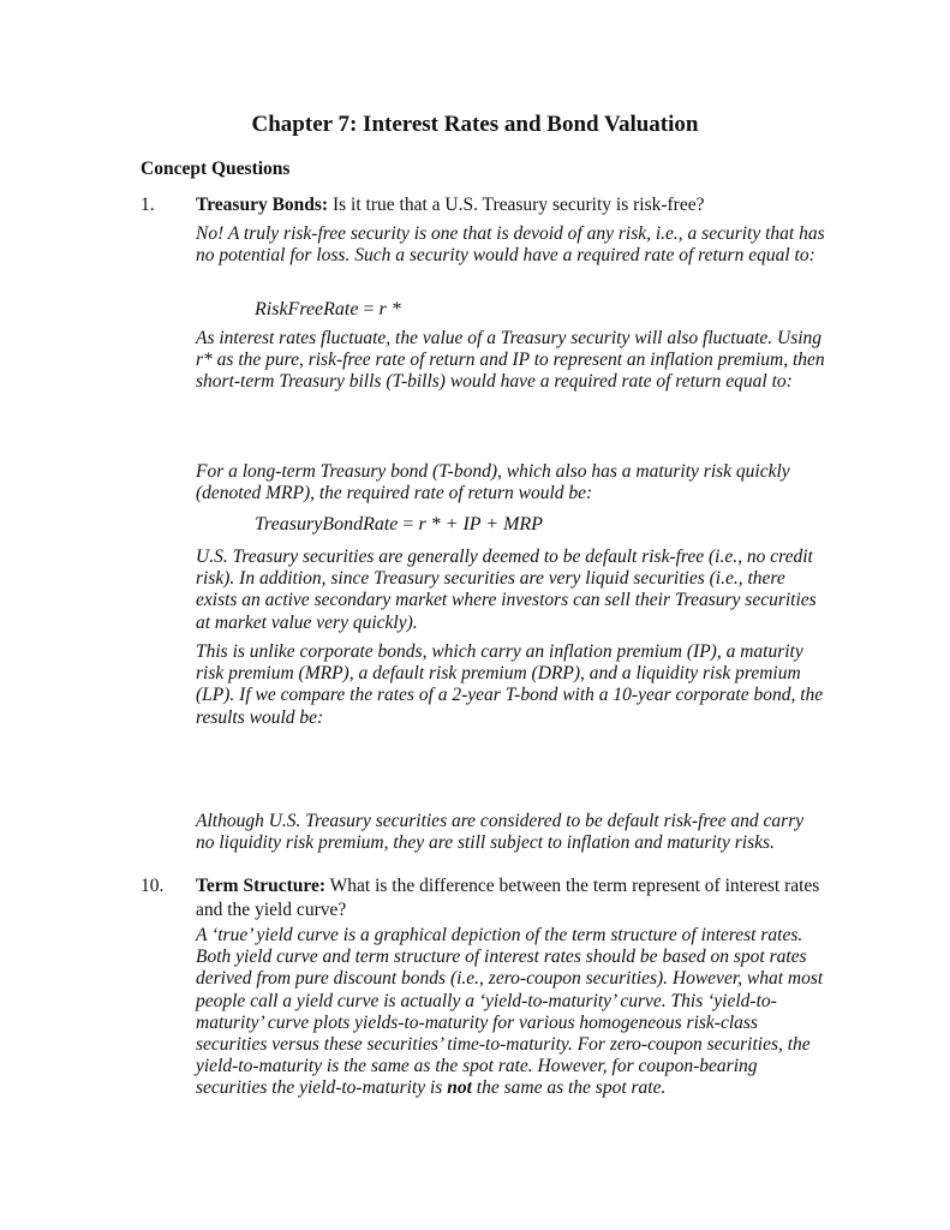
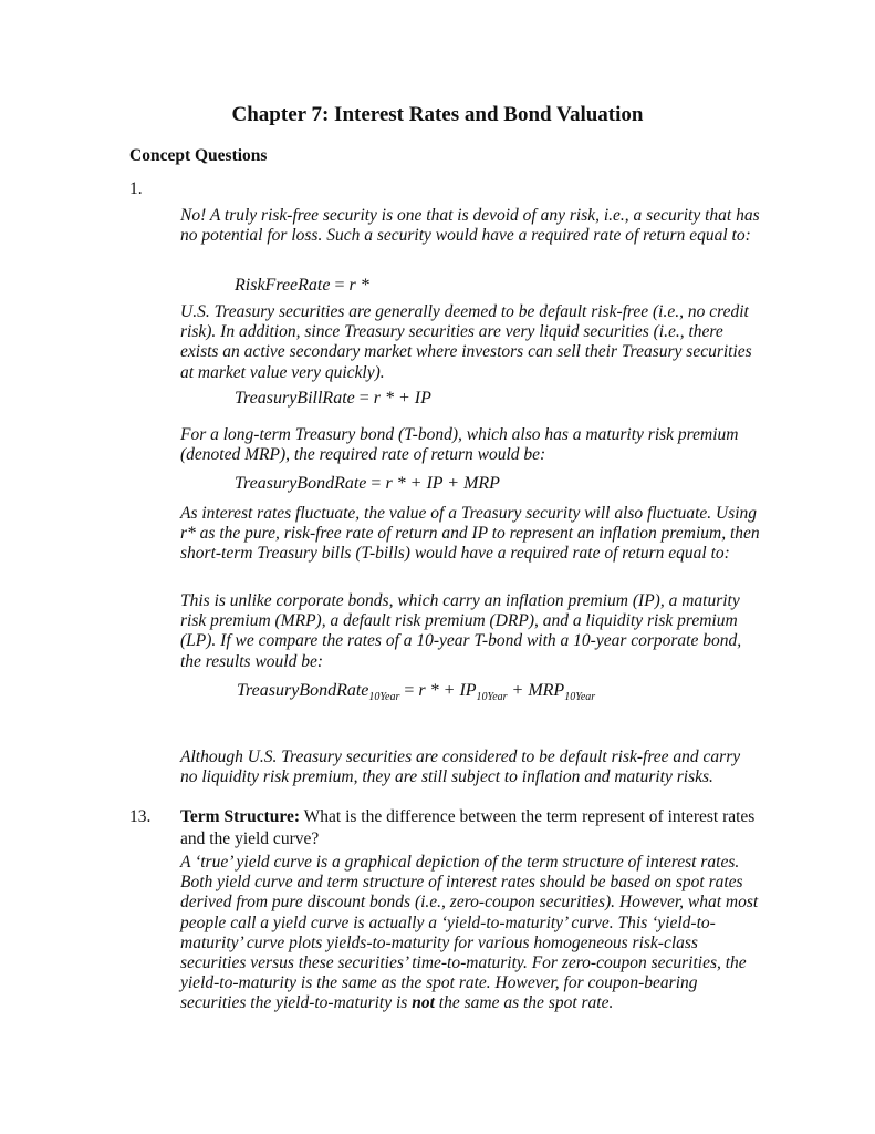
  Chapter 7: Interest Rates and Bond Valuation
  Concept Questions
  1.
- Treasury Bonds: Is it true that a U.S. Treasury security is risk-free?
  No! A truly risk-free security is one that is devoid of any risk, i.e., a security that has no potential for loss. Such a security would have a required rate of return equal to:
  RiskFreeRate = r *
- As interest rates fluctuate, the value of a Treasury security will also fluctuate. Using r* as the pure, risk-free rate of return and IP to represent an inflation premium, then short-term Treasury bills (T-bills) would have a required rate of return equal to:
+ U.S. Treasury securities are generally deemed to be default risk-free (i.e., no credit risk). In addition, since Treasury securities are very liquid securities (i.e., there exists an active secondary market where investors can sell their Treasury securities at market value very quickly).
+ TreasuryBillRate = r * + IP
- For a long-term Treasury bond (T-bond), which also has a maturity risk quickly (denoted MRP), the required rate of return would be:
+ For a long-term Treasury bond (T-bond), which also has a maturity risk premium (denoted MRP), the required rate of return would be:
  TreasuryBondRate = r * + IP + MRP
- U.S. Treasury securities are generally deemed to be default risk-free (i.e., no credit risk). In addition, since Treasury securities are very liquid securities (i.e., there exists an active secondary market where investors can sell their Treasury securities at market value very quickly).
+ As interest rates fluctuate, the value of a Treasury security will also fluctuate. Using r* as the pure, risk-free rate of return and IP to represent an inflation premium, then short-term Treasury bills (T-bills) would have a required rate of return equal to:
- This is unlike corporate bonds, which carry an inflation premium (IP), a maturity risk premium (MRP), a default risk premium (DRP), and a liquidity risk premium (LP). If we compare the rates of a 2-year T-bond with a 10-year corporate bond, the results would be:
+ This is unlike corporate bonds, which carry an inflation premium (IP), a maturity risk premium (MRP), a default risk premium (DRP), and a liquidity risk premium (LP). If we compare the rates of a 10-year T-bond with a 10-year corporate bond, the results would be:
+ TreasuryBondRate10Year = r * + IP10Year + MRP10Year
  Although U.S. Treasury securities are considered to be default risk-free and carry no liquidity risk premium, they are still subject to inflation and maturity risks.
- 10.
+ 13.
  Term Structure: What is the difference between the term represent of interest rates and the yield curve?
  A ‘true’ yield curve is a graphical depiction of the term structure of interest rates. Both yield curve and term structure of interest rates should be based on spot rates derived from pure discount bonds (i.e., zero-coupon securities). However, what most people call a yield curve is actually a ‘yield-to-maturity’ curve. This ‘yield-to-maturity’ curve plots yields-to-maturity for various homogeneous risk-class securities versus these securities’ time-to-maturity. For zero-coupon securities, the yield-to-maturity is the same as the spot rate. However, for coupon-bearing securities the yield-to-maturity is not the same as the spot rate.
